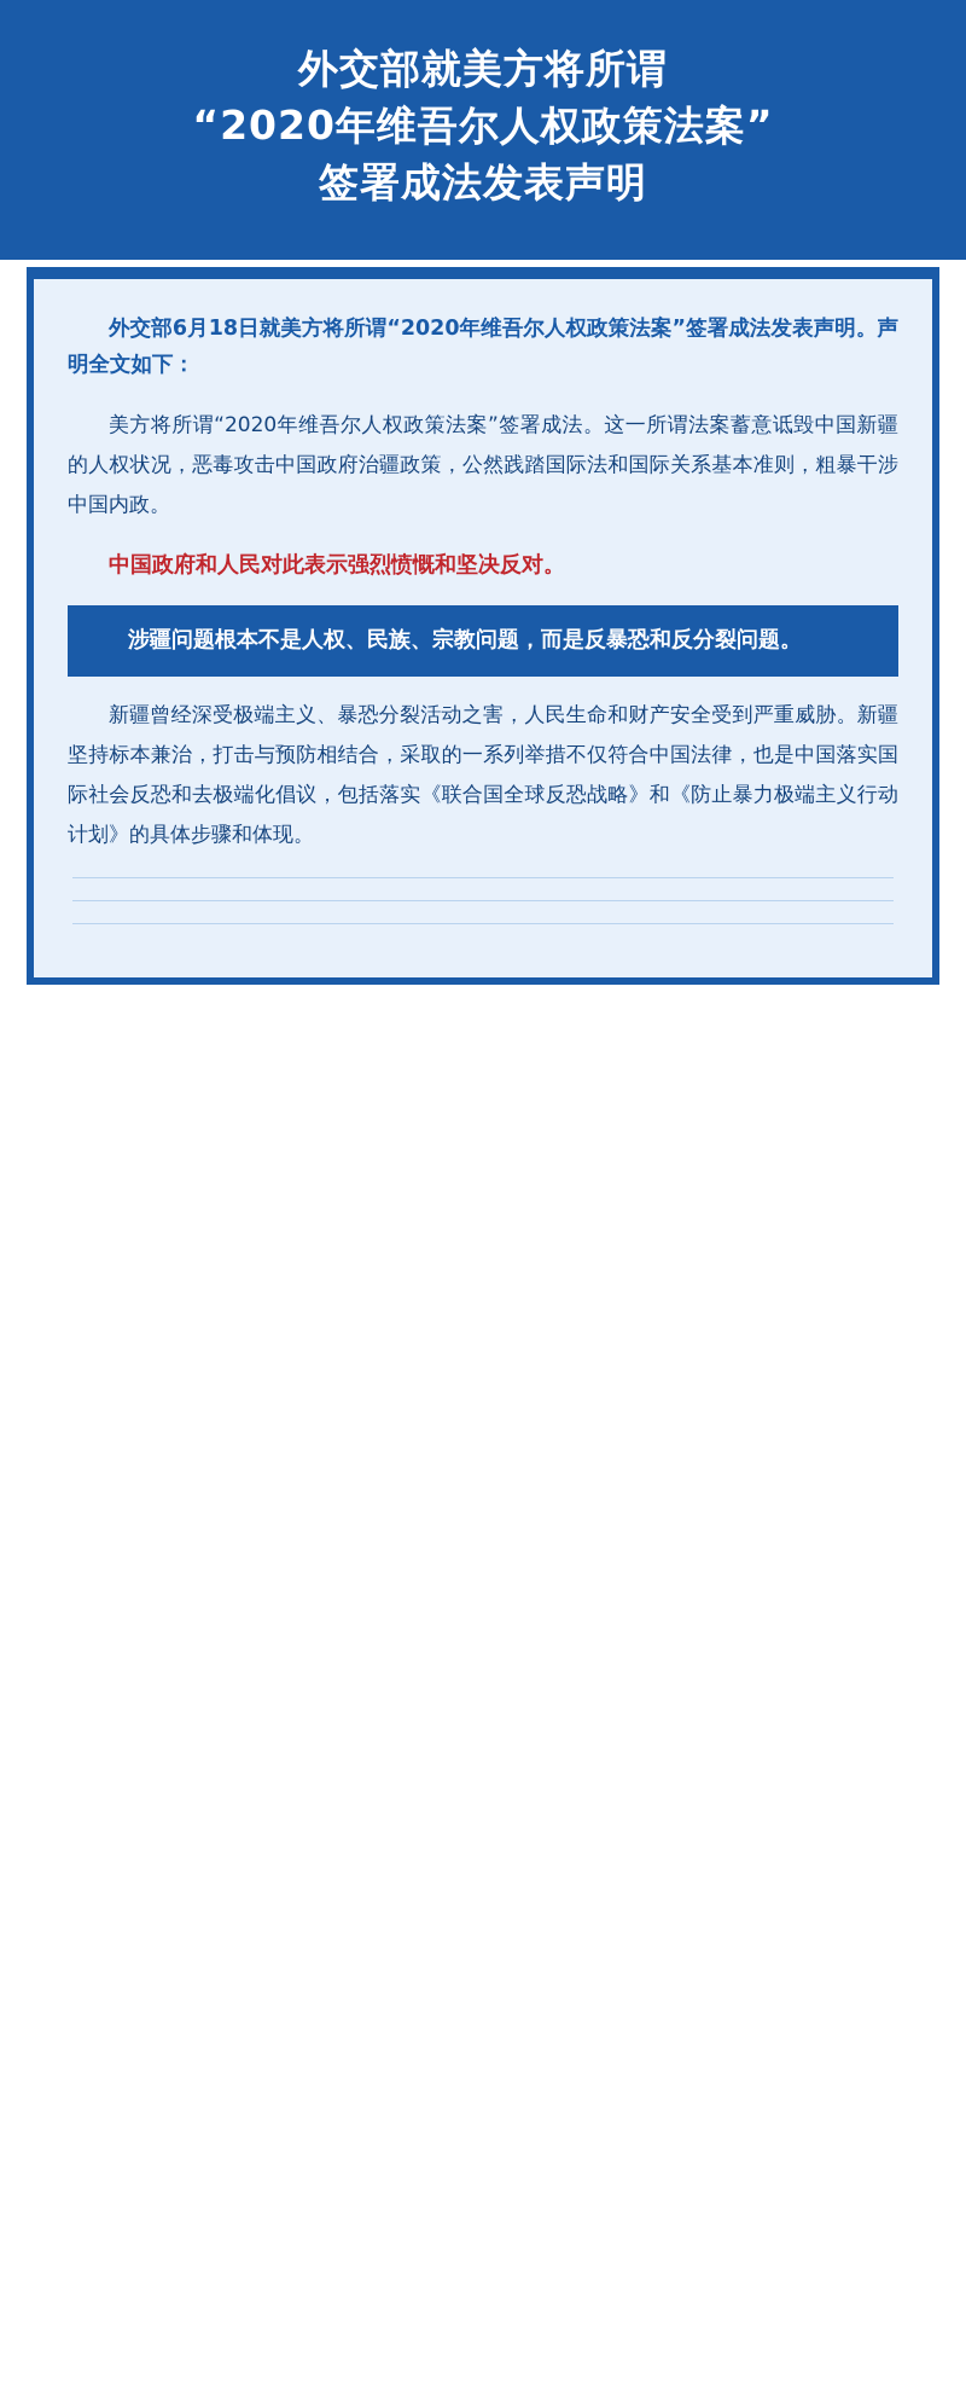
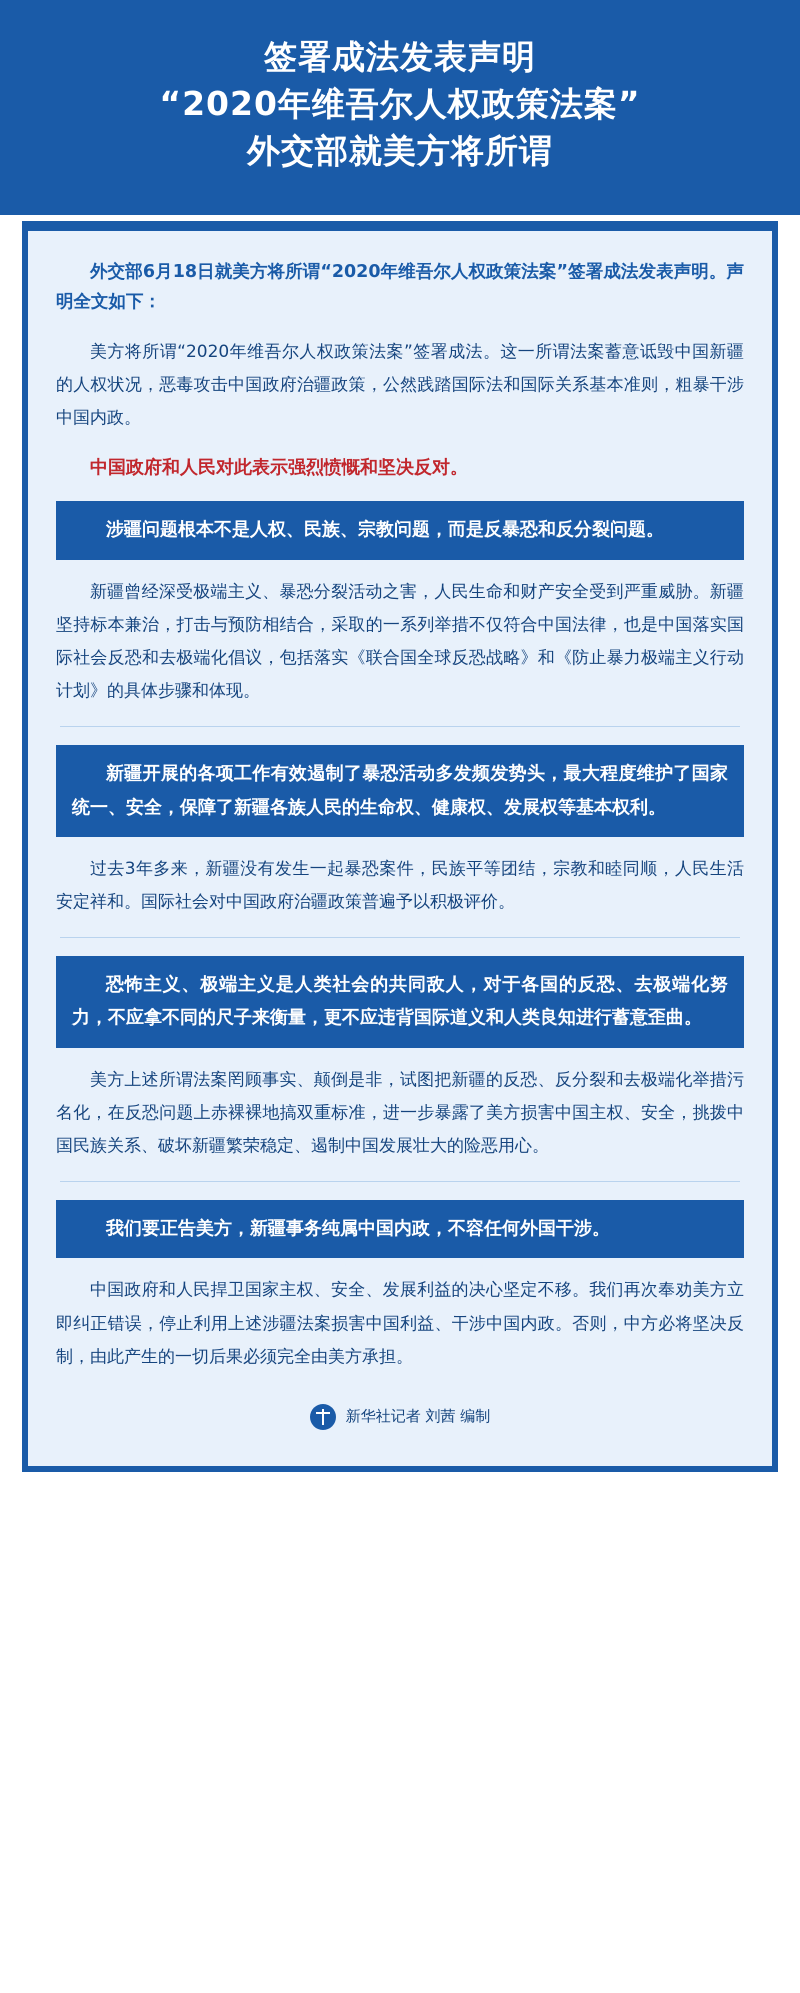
- 外交部就美方将所谓
+ 签署成法发表声明
  “2020年维吾尔人权政策法案”
- 签署成法发表声明
+ 外交部就美方将所谓
  外交部6月18日就美方将所谓“2020年维吾尔人权政策法案”签署成法发表声明。声明全文如下：
  美方将所谓“2020年维吾尔人权政策法案”签署成法。这一所谓法案蓄意诋毁中国新疆的人权状况，恶毒攻击中国政府治疆政策，公然践踏国际法和国际关系基本准则，粗暴干涉中国内政。
  中国政府和人民对此表示强烈愤慨和坚决反对。
  涉疆问题根本不是人权、民族、宗教问题，而是反暴恐和反分裂问题。
  新疆曾经深受极端主义、暴恐分裂活动之害，人民生命和财产安全受到严重威胁。新疆坚持标本兼治，打击与预防相结合，采取的一系列举措不仅符合中国法律，也是中国落实国际社会反恐和去极端化倡议，包括落实《联合国全球反恐战略》和《防止暴力极端主义行动计划》的具体步骤和体现。
+ 新疆开展的各项工作有效遏制了暴恐活动多发频发势头，最大程度维护了国家统一、安全，保障了新疆各族人民的生命权、健康权、发展权等基本权利。
+ 过去3年多来，新疆没有发生一起暴恐案件，民族平等团结，宗教和睦同顺，人民生活安定祥和。国际社会对中国政府治疆政策普遍予以积极评价。
+ 恐怖主义、极端主义是人类社会的共同敌人，对于各国的反恐、去极端化努力，不应拿不同的尺子来衡量，更不应违背国际道义和人类良知进行蓄意歪曲。
+ 美方上述所谓法案罔顾事实、颠倒是非，试图把新疆的反恐、反分裂和去极端化举措污名化，在反恐问题上赤裸裸地搞双重标准，进一步暴露了美方损害中国主权、安全，挑拨中国民族关系、破坏新疆繁荣稳定、遏制中国发展壮大的险恶用心。
+ 我们要正告美方，新疆事务纯属中国内政，不容任何外国干涉。
+ 中国政府和人民捍卫国家主权、安全、发展利益的决心坚定不移。我们再次奉劝美方立即纠正错误，停止利用上述涉疆法案损害中国利益、干涉中国内政。否则，中方必将坚决反制，由此产生的一切后果必须完全由美方承担。
+ 新华社记者 刘茜 编制
